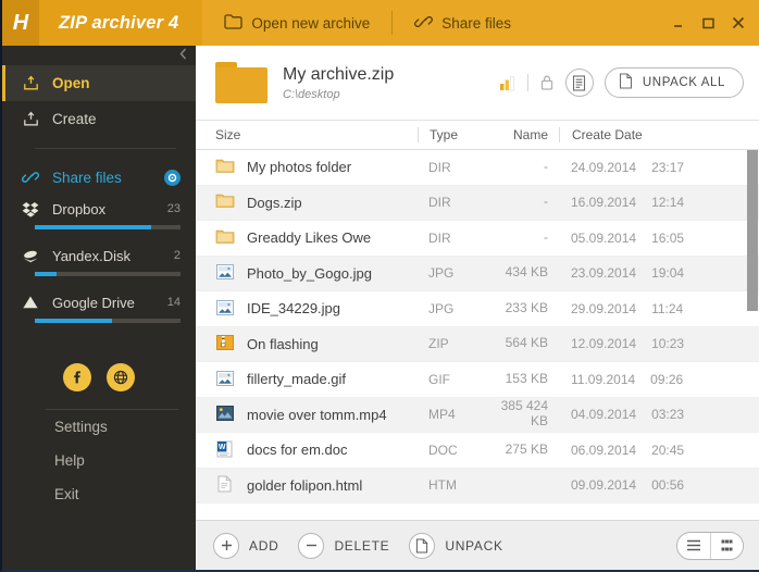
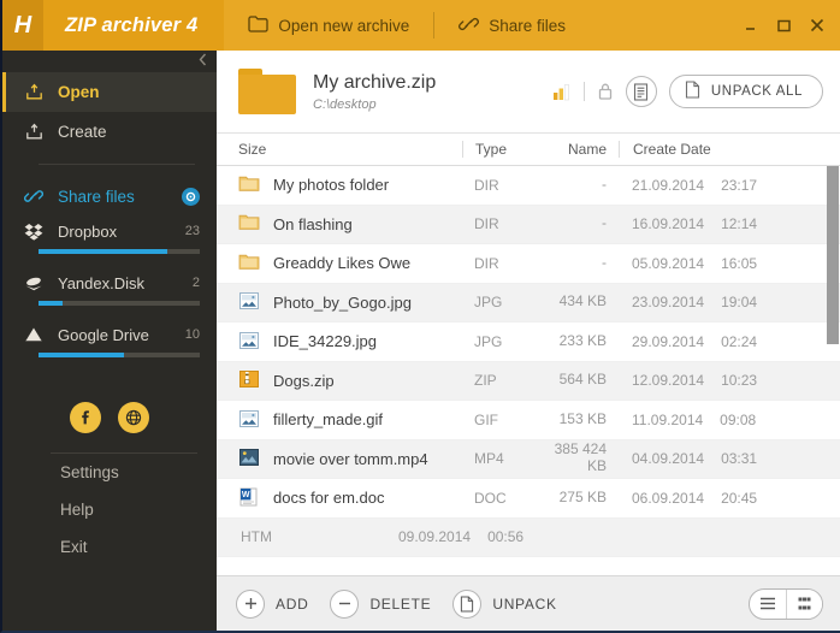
  H
  ZIP archiver 4
  Open new archive
  Share files
  Open
  Create
  Share files
  Dropbox
  23
  Yandex.Disk
  2
  Google Drive
- 14
+ 10
  Settings
  Help
  Exit
  My archive.zip
  C:\desktop
  UNPACK ALL
  Size
  Type
  Name
  Create Date
  My photos folder
  DIR
  -
- 24.09.2014
+ 21.09.2014
  23:17
- Dogs.zip
+ On flashing
  DIR
  -
  16.09.2014
  12:14
  Greaddy Likes Owe
  DIR
  -
  05.09.2014
  16:05
  Photo_by_Gogo.jpg
  JPG
  434 KB
  23.09.2014
  19:04
  IDE_34229.jpg
  JPG
  233 KB
  29.09.2014
- 11:24
+ 02:24
- On flashing
+ Dogs.zip
  ZIP
  564 KB
  12.09.2014
  10:23
  fillerty_made.gif
  GIF
  153 KB
  11.09.2014
- 09:26
+ 09:08
  movie over tomm.mp4
  MP4
  385 424 KB
  04.09.2014
- 03:23
+ 03:31
  docs for em.doc
  DOC
  275 KB
  06.09.2014
  20:45
- golder folipon.html
  HTM
  09.09.2014
  00:56
  ADD
  DELETE
  UNPACK
